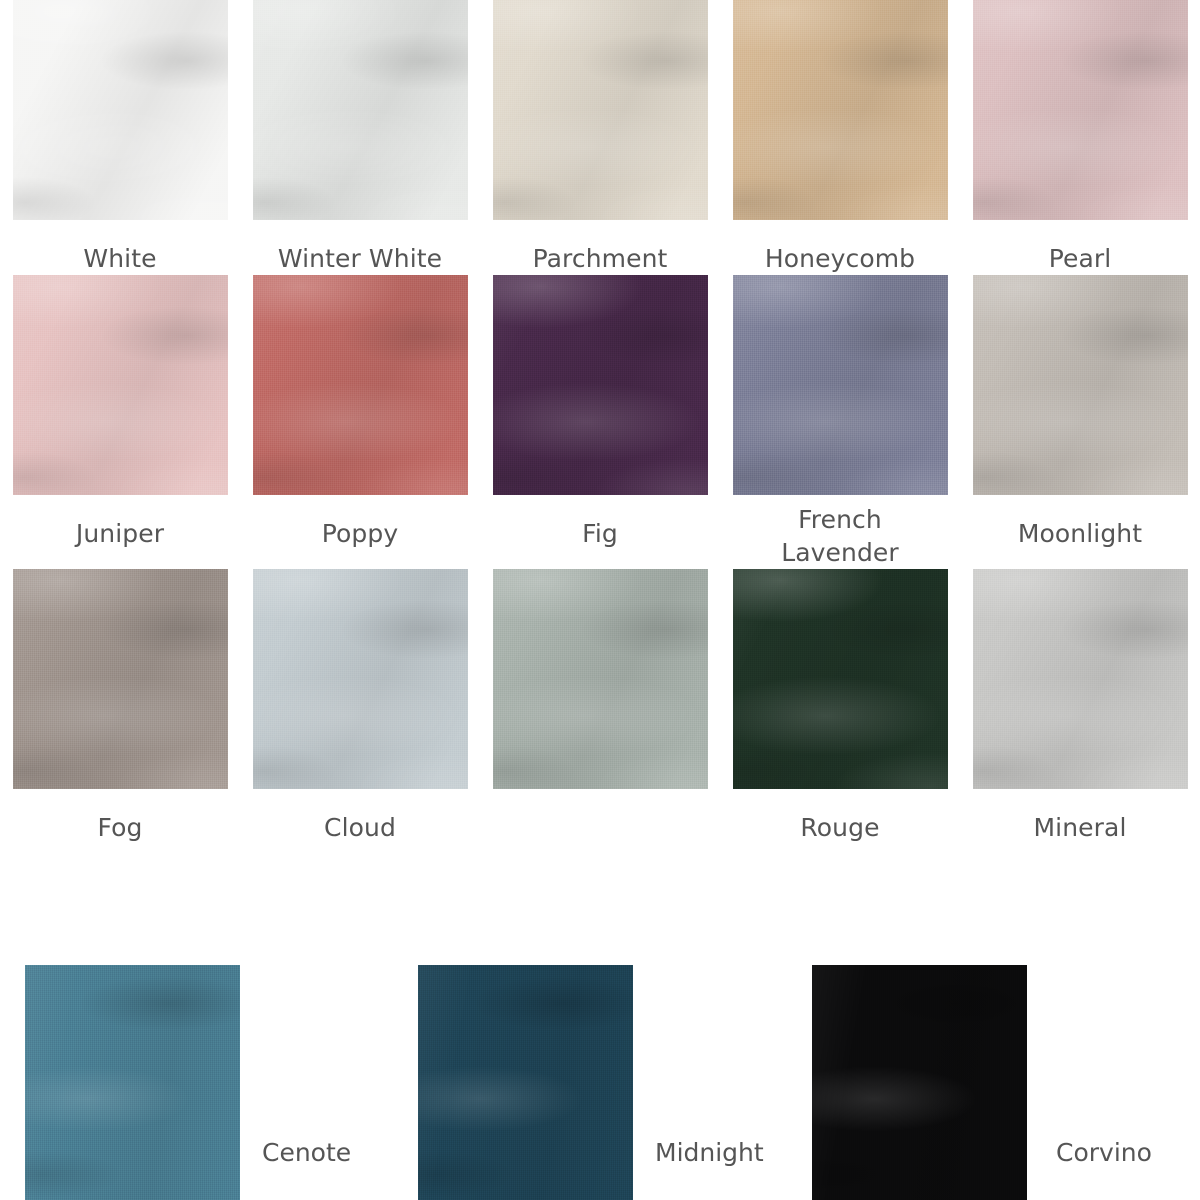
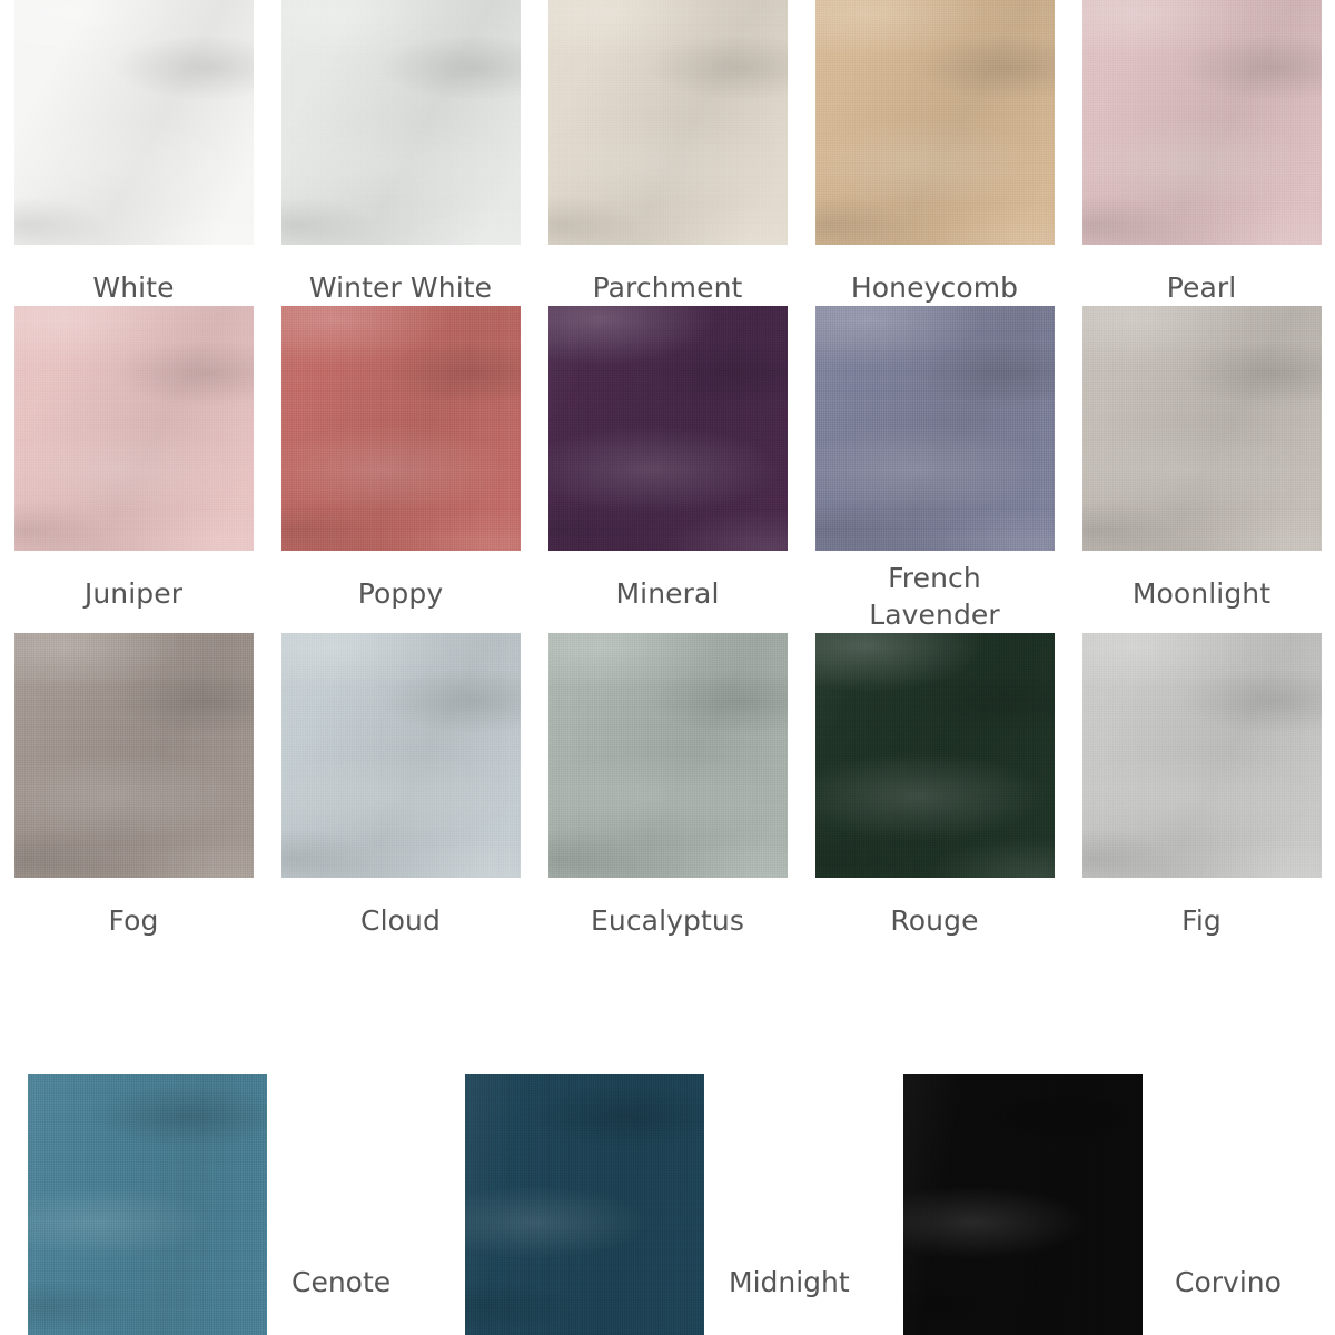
  White
  Winter White
  Parchment
  Honeycomb
  Pearl
  Juniper
  Poppy
- Fig
+ Mineral
  French Lavender
  Moonlight
  Fog
  Cloud
+ Eucalyptus
  Rouge
- Mineral
+ Fig
  Cenote
  Midnight
  Corvino
